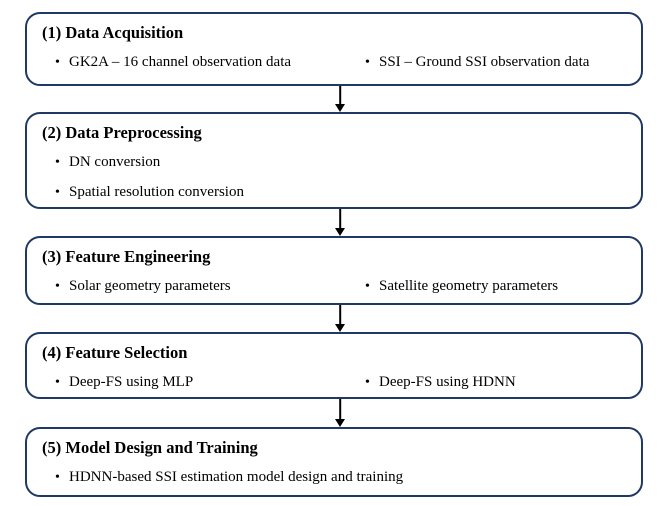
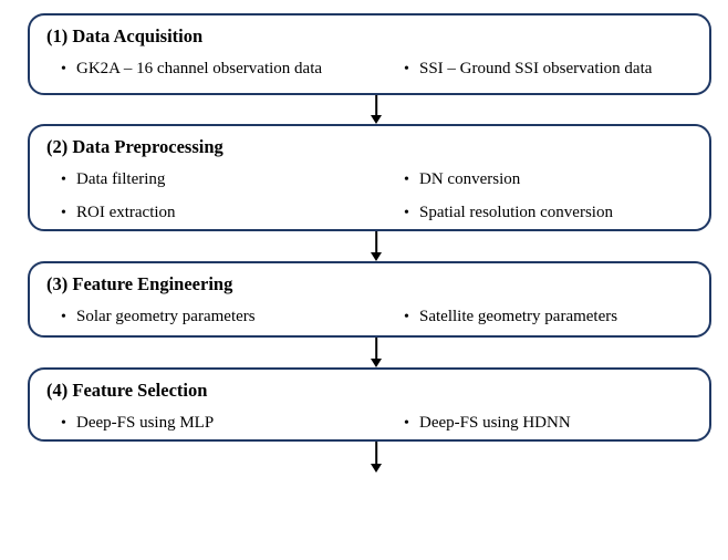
  (1) Data Acquisition
  GK2A – 16 channel observation data
  SSI – Ground SSI observation data
  (2) Data Preprocessing
+ Data filtering
+ ROI extraction
  DN conversion
  Spatial resolution conversion
  (3) Feature Engineering
  Solar geometry parameters
  Satellite geometry parameters
  (4) Feature Selection
  Deep-FS using MLP
  Deep-FS using HDNN
- (5) Model Design and Training
- HDNN-based SSI estimation model design and training
